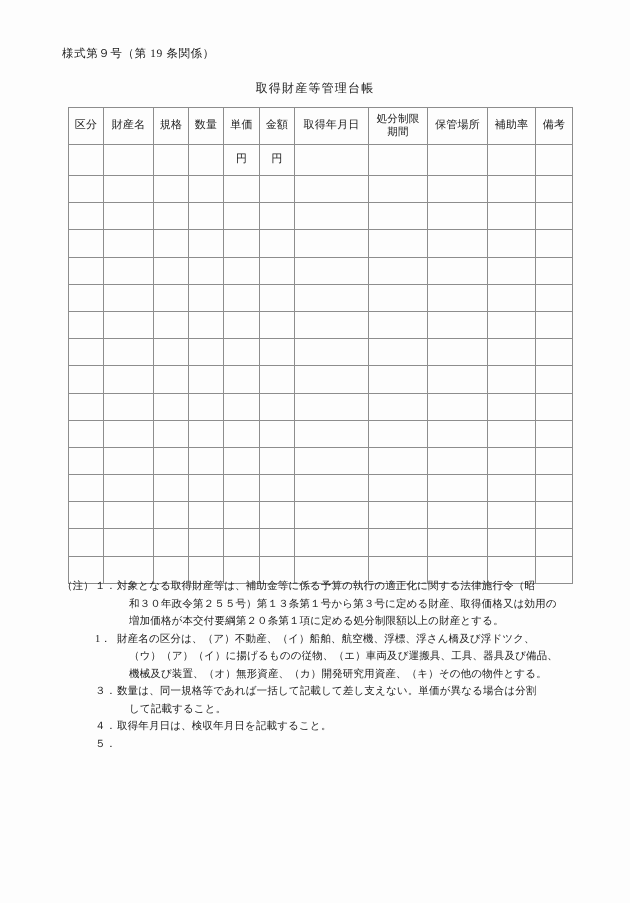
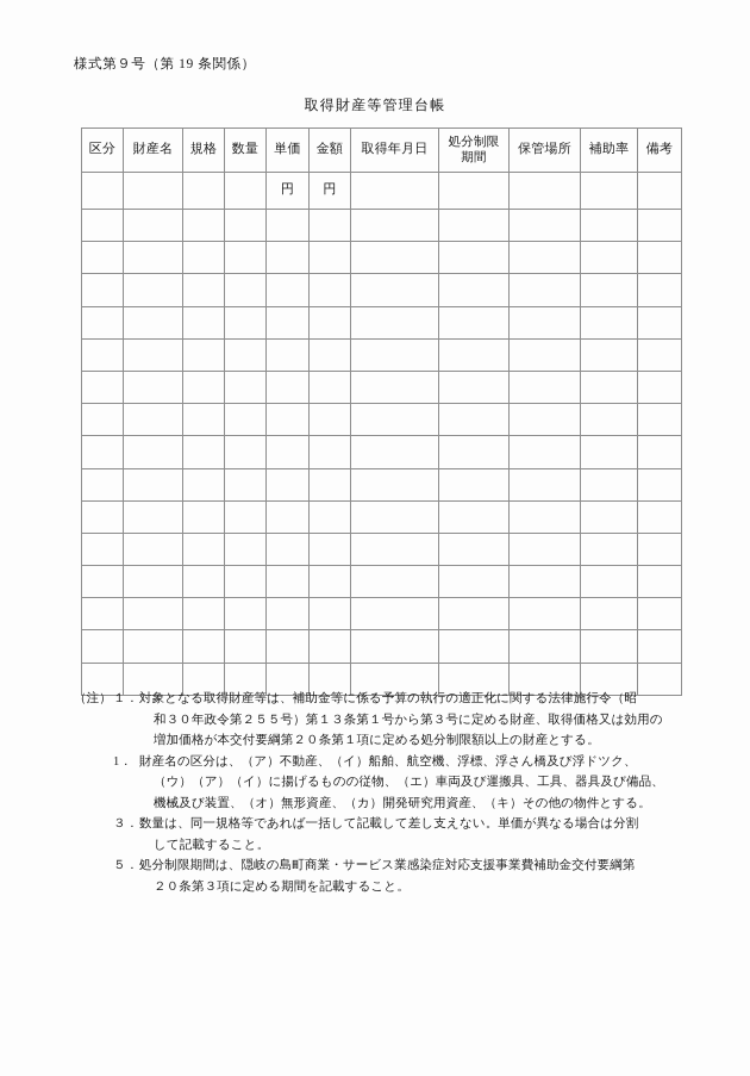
  様式第９号（第 19 条関係）
  取得財産等管理台帳
  区分	財産名	規格	数量	単価	金額	取得年月日	処分制限 期間	保管場所	補助率	備考
  				円	円
  （注）
  １．
  対象となる取得財産等は、補助金等に係る予算の執行の適正化に関する法律施行令（昭
  和３０年政令第２５５号）第１３条第１号から第３号に定める財産、取得価格又は効用の
  増加価格が本交付要綱第２０条第１項に定める処分制限額以上の財産とする。
  1．
  財産名の区分は、（ア）不動産、（イ）船舶、航空機、浮標、浮さん橋及び浮ドツク、
  （ウ）（ア）（イ）に揚げるものの従物、（エ）車両及び運搬具、工具、器具及び備品、
  機械及び装置、（オ）無形資産、（カ）開発研究用資産、（キ）その他の物件とする。
  ３．
  数量は、同一規格等であれば一括して記載して差し支えない。単価が異なる場合は分割
  して記載すること。
- ４．
- 取得年月日は、検収年月日を記載すること。
  ５．
+ 処分制限期間は、隠岐の島町商業・サービス業感染症対応支援事業費補助金交付要綱第
+ ２０条第３項に定める期間を記載すること。
